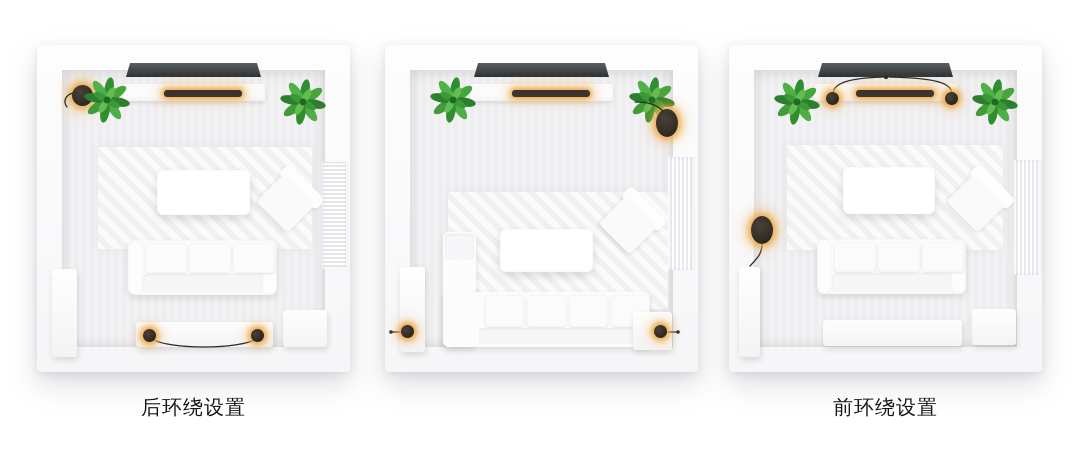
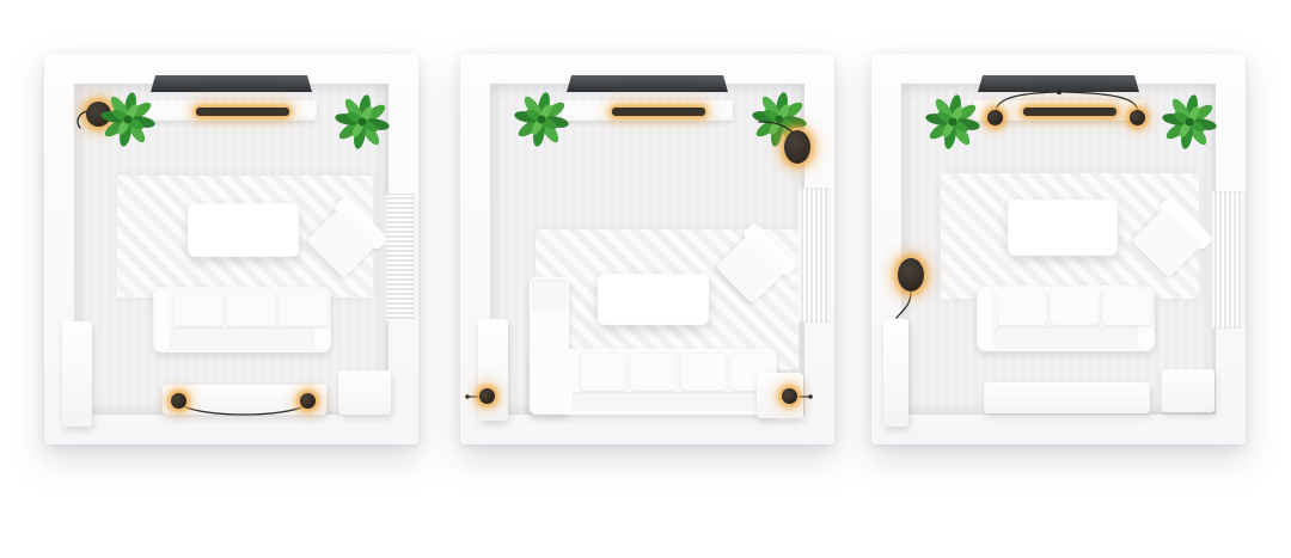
- 后环绕设置
- 前环绕设置
